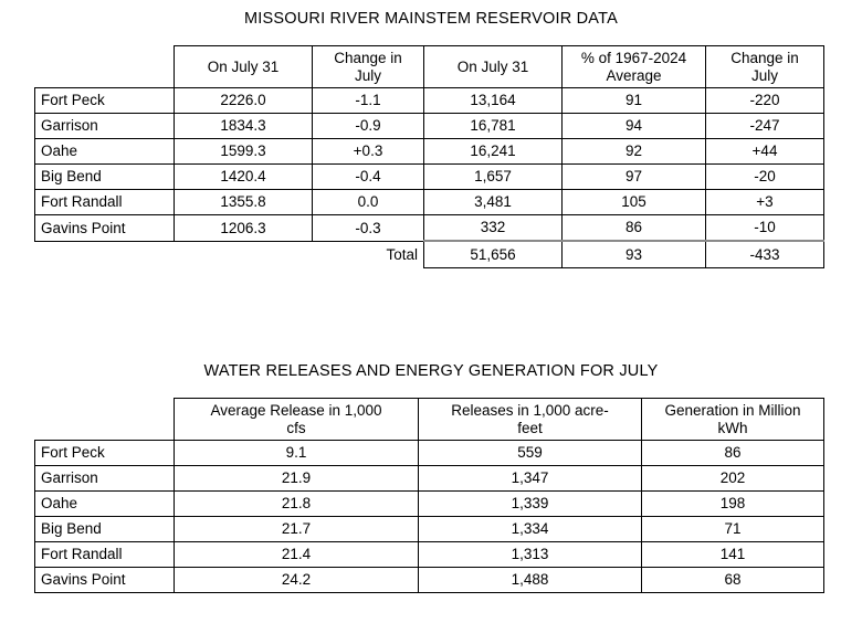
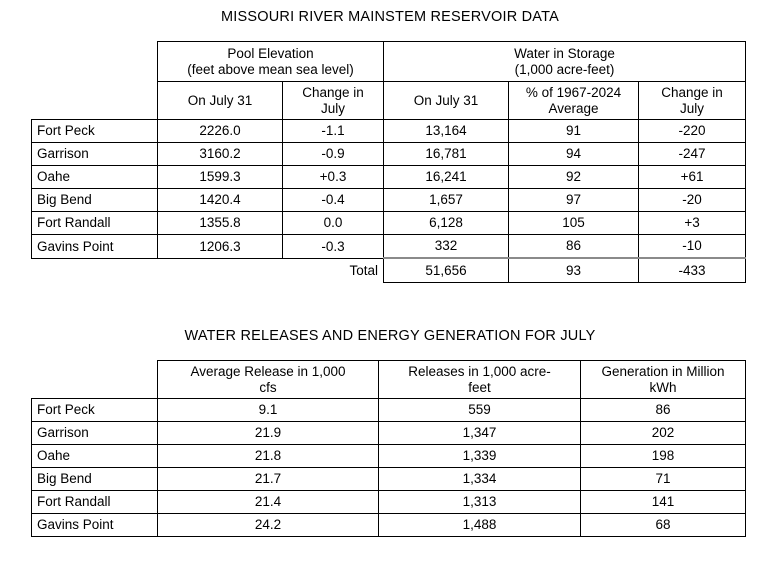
  MISSOURI RIVER MAINSTEM RESERVOIR DATA
+ 	Pool Elevation (feet above mean sea level)	Water in Storage (1,000 acre-feet)
  	On July 31	Change in July	On July 31	% of 1967-2024 Average	Change in July
  Fort Peck	2226.0	-1.1	13,164	91	-220
- Garrison	1834.3	-0.9	16,781	94	-247
+ Garrison	3160.2	-0.9	16,781	94	-247
- Oahe	1599.3	+0.3	16,241	92	+44
+ Oahe	1599.3	+0.3	16,241	92	+61
  Big Bend	1420.4	-0.4	1,657	97	-20
- Fort Randall	1355.8	0.0	3,481	105	+3
+ Fort Randall	1355.8	0.0	6,128	105	+3
  Gavins Point	1206.3	-0.3	332	86	-10
  Total	51,656	93	-433
  WATER RELEASES AND ENERGY GENERATION FOR JULY
  	Average Release in 1,000 cfs	Releases in 1,000 acre- feet	Generation in Million kWh
  Fort Peck	9.1	559	86
  Garrison	21.9	1,347	202
  Oahe	21.8	1,339	198
  Big Bend	21.7	1,334	71
  Fort Randall	21.4	1,313	141
  Gavins Point	24.2	1,488	68
